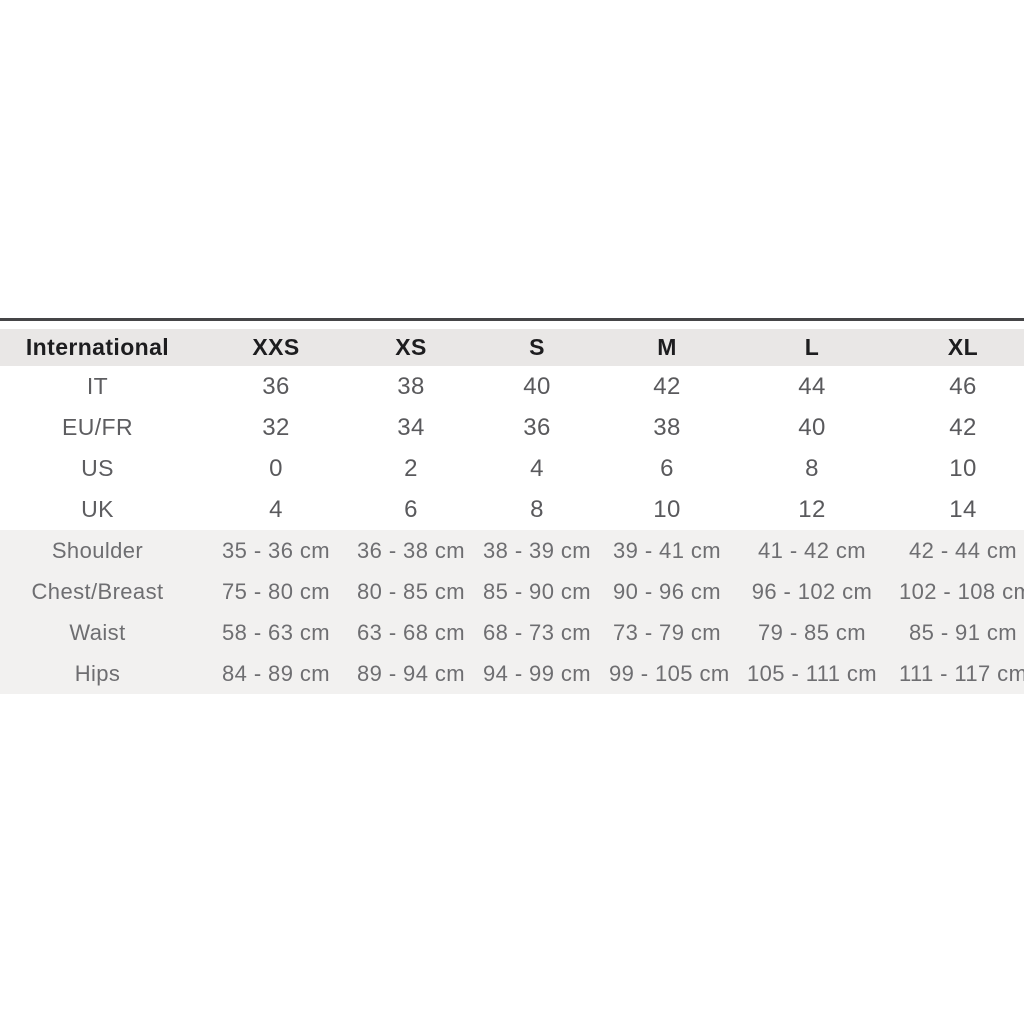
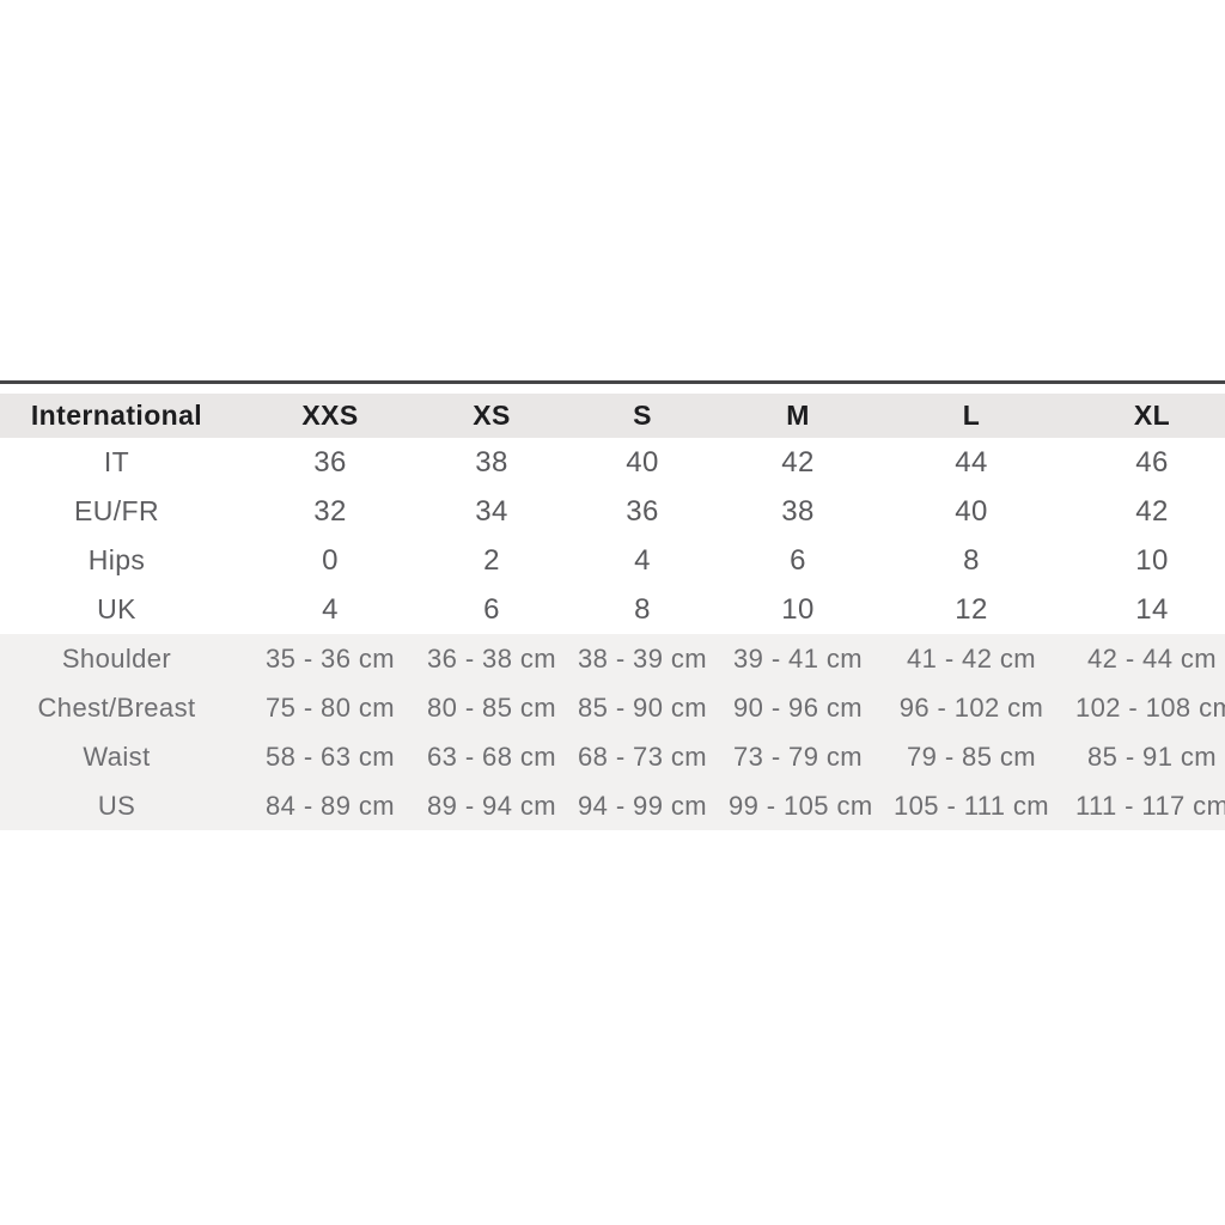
  International	XXS	XS	S	M	L	XL
  IT	36	38	40	42	44	46
  EU/FR	32	34	36	38	40	42
- US	0	2	4	6	8	10
+ Hips	0	2	4	6	8	10
  UK	4	6	8	10	12	14
  Shoulder	35 - 36 cm	36 - 38 cm	38 - 39 cm	39 - 41 cm	41 - 42 cm	42 - 44 cm
  Chest/Breast	75 - 80 cm	80 - 85 cm	85 - 90 cm	90 - 96 cm	96 - 102 cm	102 - 108 cm
  Waist	58 - 63 cm	63 - 68 cm	68 - 73 cm	73 - 79 cm	79 - 85 cm	85 - 91 cm
- Hips	84 - 89 cm	89 - 94 cm	94 - 99 cm	99 - 105 cm	105 - 111 cm	111 - 117 cm
+ US	84 - 89 cm	89 - 94 cm	94 - 99 cm	99 - 105 cm	105 - 111 cm	111 - 117 cm
